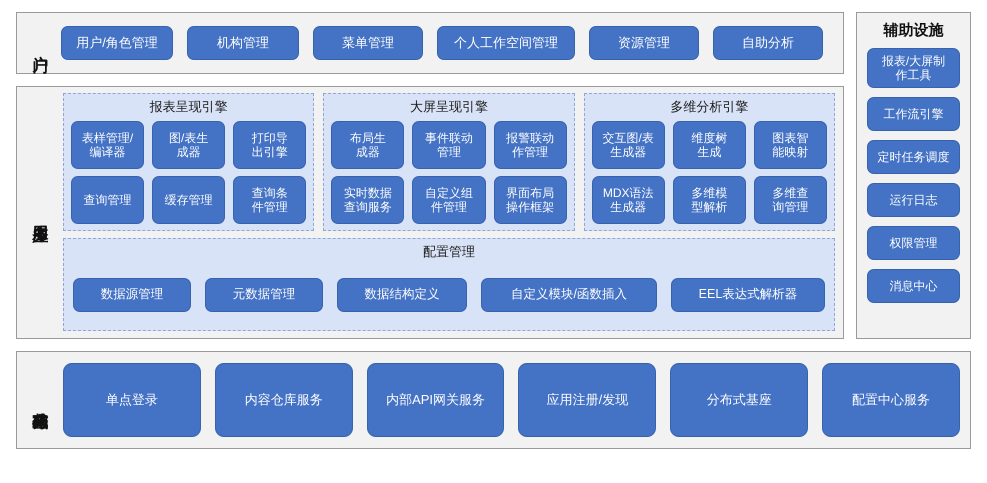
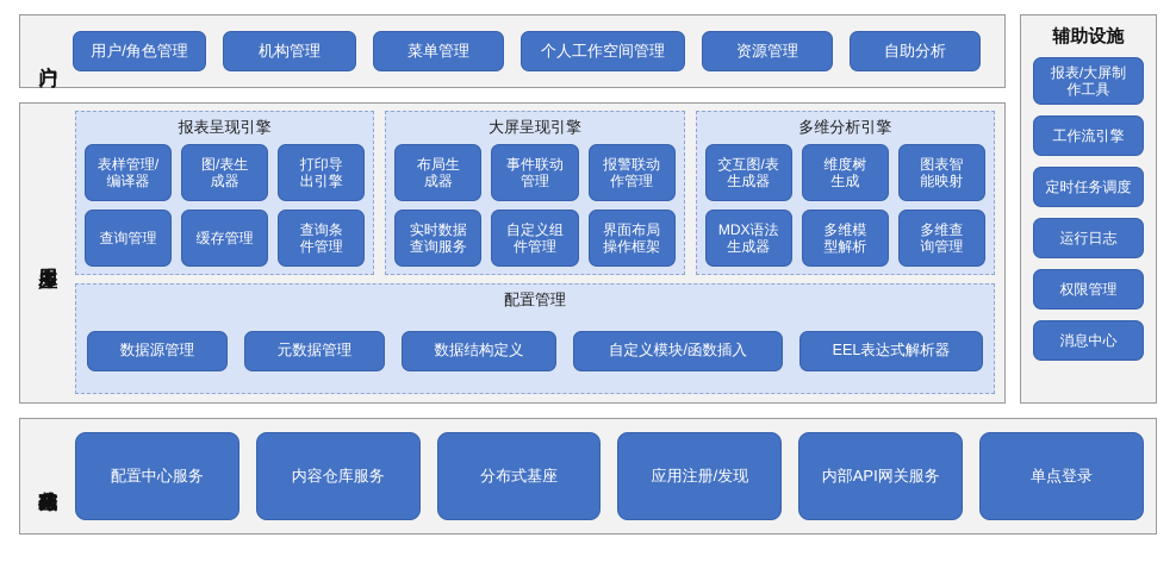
  用户/角色管理
  机构管理
  菜单管理
  个人工作空间管理
  资源管理
  自助分析
  辅助设施
  报表/大屏制
  作工具
  工作流引擎
  定时任务调度
  运行日志
  权限管理
  消息中心
  报表呈现引擎
  表样管理/
  编译器
  图/表生
  成器
  打印导
  出引擎
  查询管理
  缓存管理
  查询条
  件管理
  大屏呈现引擎
  布局生
  成器
  事件联动
  管理
  报警联动
  作管理
  实时数据
  查询服务
  自定义组
  件管理
  界面布局
  操作框架
  多维分析引擎
  交互图/表
  生成器
  维度树
  生成
  图表智
  能映射
  MDX语法
  生成器
  多维模
  型解析
  多维查
  询管理
  配置管理
  数据源管理
  元数据管理
  数据结构定义
  自定义模块/函数插入
  EEL表达式解析器
- 单点登录
+ 配置中心服务
  内容仓库服务
- 内部API网关服务
+ 分布式基座
  应用注册/发现
- 分布式基座
+ 内部API网关服务
- 配置中心服务
+ 单点登录
